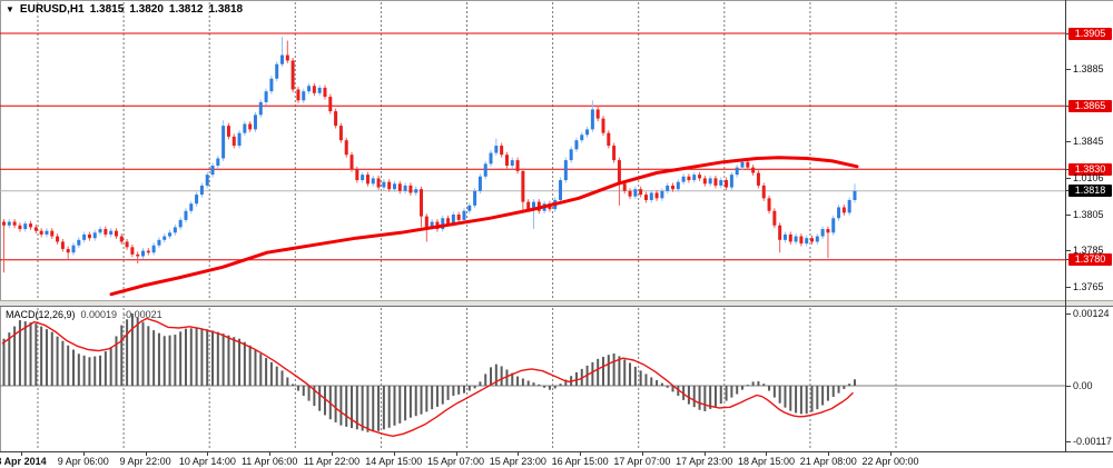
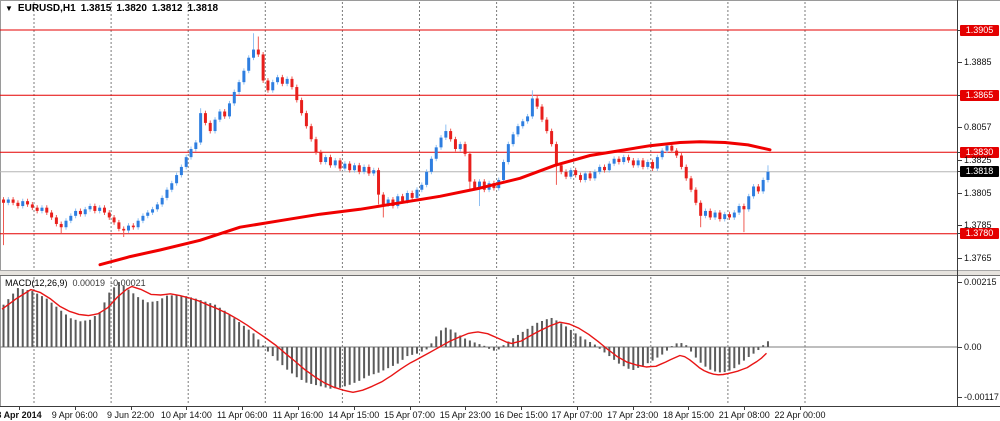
  ▼
  EURUSD,H1
  1.3815
  1.3820
  1.3812
  1.3818
  MACD(12,26,9)
  0.00019
  -0.00021
  1.3905
  1.3885
  1.3865
- 1.3845
+ 0.8057
  1.3830
- 1.0106
+ 1.3825
  1.3818
  1.3805
  1.3785
  1.3780
  1.3765
- 0.00124
+ 0.00215
  0.00
  -0.00117
  Apr 2014
  9 Apr 06:00
- 9 Apr 22:00
+ 9 Jun 22:00
  10 Apr 14:00
  11 Apr 06:00
- 11 Apr 22:00
+ 11 Apr 16:00
  14 Apr 15:00
  15 Apr 07:00
  15 Apr 23:00
- 16 Apr 15:00
+ 16 Dec 15:00
  17 Apr 07:00
  17 Apr 23:00
  18 Apr 15:00
  21 Apr 08:00
  22 Apr 00:00
